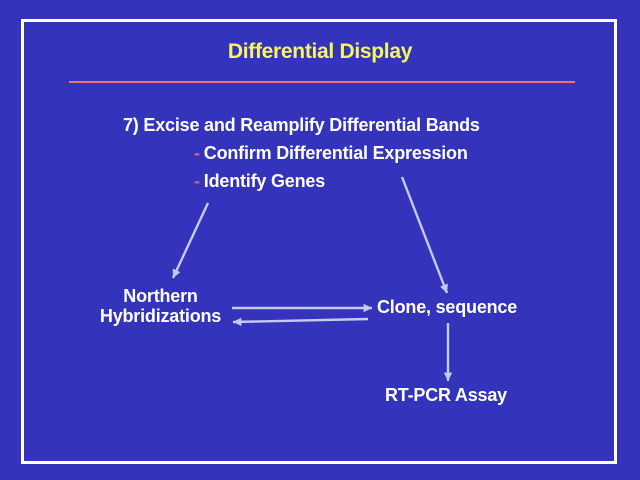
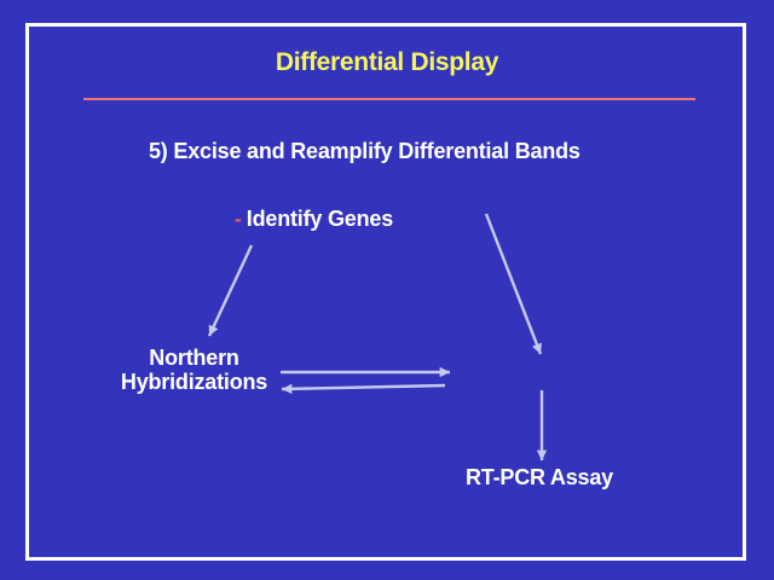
  Differential Display
- 7) Excise and Reamplify Differential Bands
+ 5) Excise and Reamplify Differential Bands
- - Confirm Differential Expression
  - Identify Genes
  Northern
  Hybridizations
- Clone, sequence
  RT-PCR Assay
